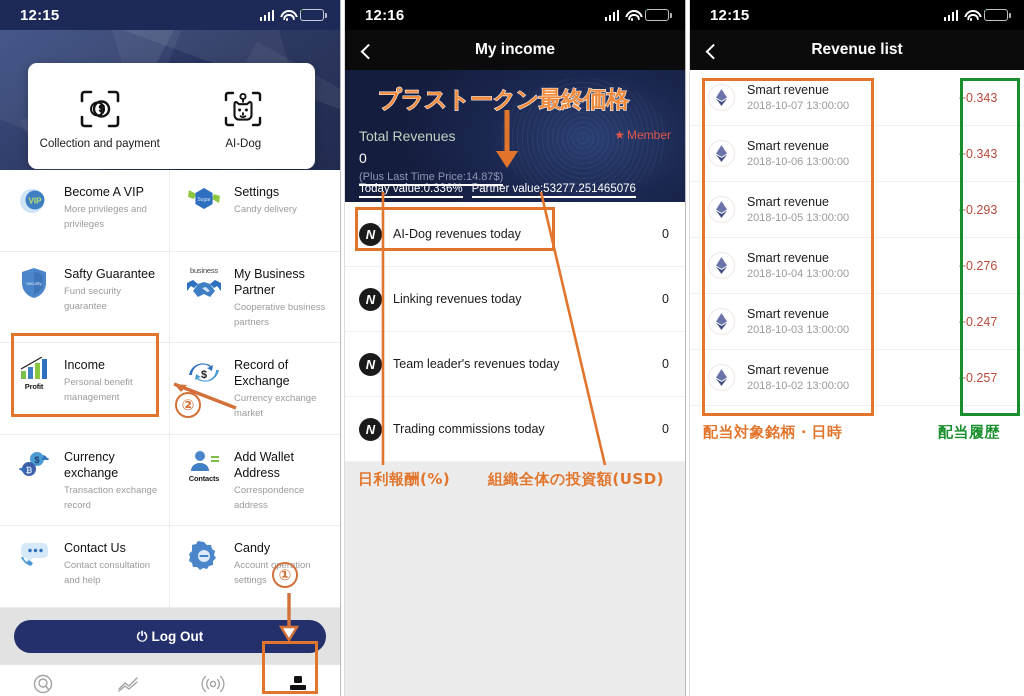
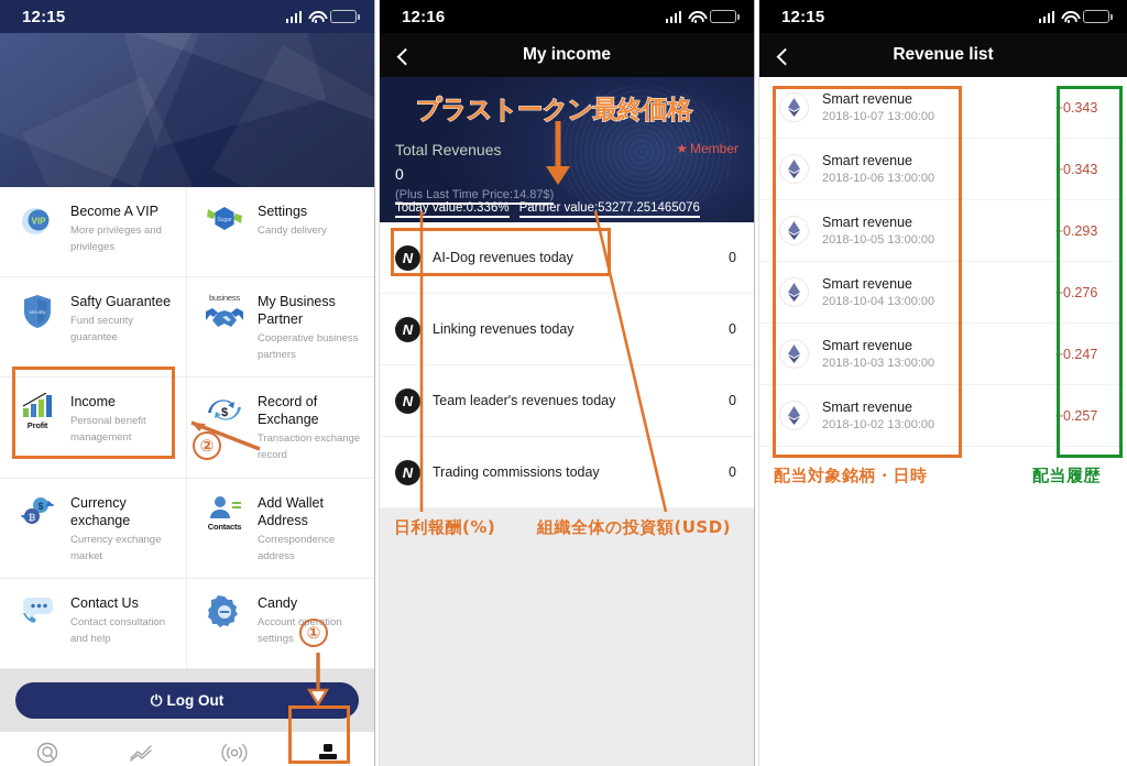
  12:15
  ⚡
- Collection and payment
- AI-Dog
  VIP
  Become A VIP
  More privileges and privileges
  Settings
  Candy delivery
  Safty Guarantee
  Fund security guarantee
  business
  My Business Partner
  Cooperative business partners
  Profit
  Income
  Personal benefit management
  $
  Record of Exchange
- Currency exchange market
+ Transaction exchange record
  $
  ₿
  Currency exchange
- Transaction exchange record
+ Currency exchange market
  Contacts
  Add Wallet Address
  Correspondence address
  Contact Us
  Contact consultation and help
  Candy
  Account operation settings
  ⏻
  Log Out
  ②
  ①
  12:16
  ⚡
  My income
  Total Revenues
  0
  (Plus Last Time Price:14.87$)
  ★
  Member
  Today value:0.336%
  Partner value:53277.251465076
  N
  AI-Dog revenues today
  0
  N
  Linking revenues today
  0
  N
  Team leader's revenues today
  0
  N
  Trading commissions today
  0
  プラストークン最終価格
  日利報酬(%)
  組織全体の投資額(USD)
  12:15
  ⚡
  Revenue list
  Smart revenue
  2018-10-07 13:00:00
  +0.343
  Smart revenue
  2018-10-06 13:00:00
  +0.343
  Smart revenue
  2018-10-05 13:00:00
  +0.293
  Smart revenue
  2018-10-04 13:00:00
  +0.276
  Smart revenue
  2018-10-03 13:00:00
  +0.247
  Smart revenue
  2018-10-02 13:00:00
  +0.257
  配当対象銘柄・日時
  配当履歴
